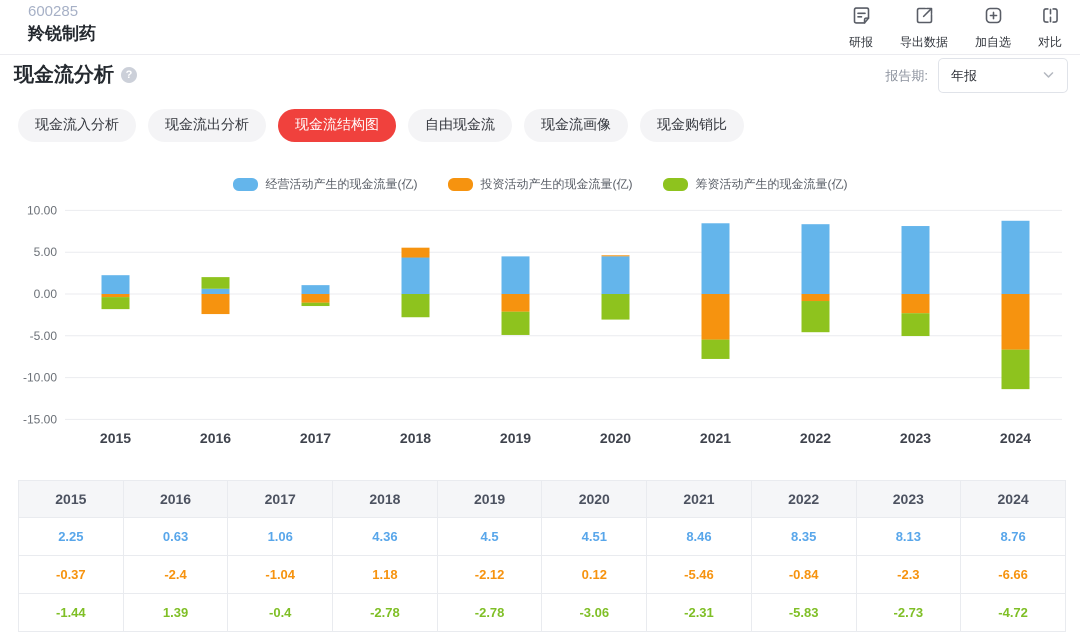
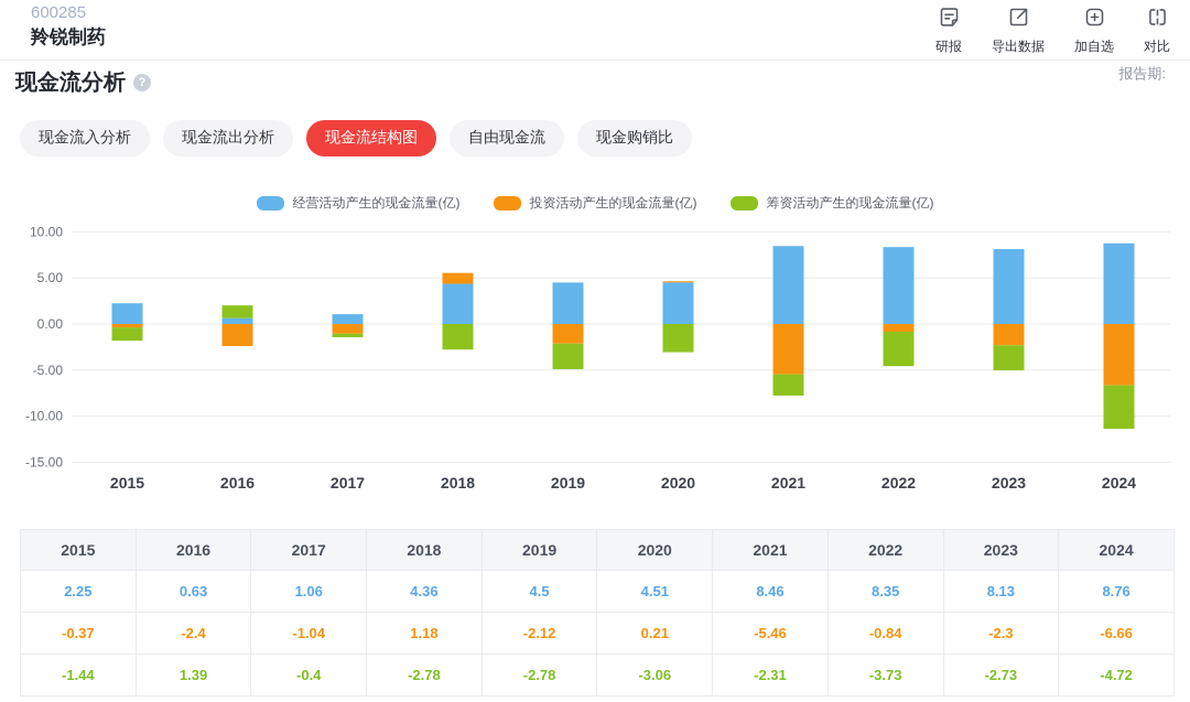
  600285
  羚锐制药
  研报
  导出数据
  加自选
  对比
  现金流分析
  ?
  报告期:
- 年报
  现金流入分析
  现金流出分析
  现金流结构图
  自由现金流
- 现金流画像
  现金购销比
  经营活动产生的现金流量(亿)
  投资活动产生的现金流量(亿)
  筹资活动产生的现金流量(亿)
  10.00
  5.00
  0.00
  -5.00
  -10.00
  -15.00
  2015
  2016
  2017
  2018
  2019
  2020
  2021
  2022
  2023
  2024
  2015	2016	2017	2018	2019	2020	2021	2022	2023	2024
  2.25	0.63	1.06	4.36	4.5	4.51	8.46	8.35	8.13	8.76
- -0.37	-2.4	-1.04	1.18	-2.12	0.12	-5.46	-0.84	-2.3	-6.66
+ -0.37	-2.4	-1.04	1.18	-2.12	0.21	-5.46	-0.84	-2.3	-6.66
- -1.44	1.39	-0.4	-2.78	-2.78	-3.06	-2.31	-5.83	-2.73	-4.72
+ -1.44	1.39	-0.4	-2.78	-2.78	-3.06	-2.31	-3.73	-2.73	-4.72
